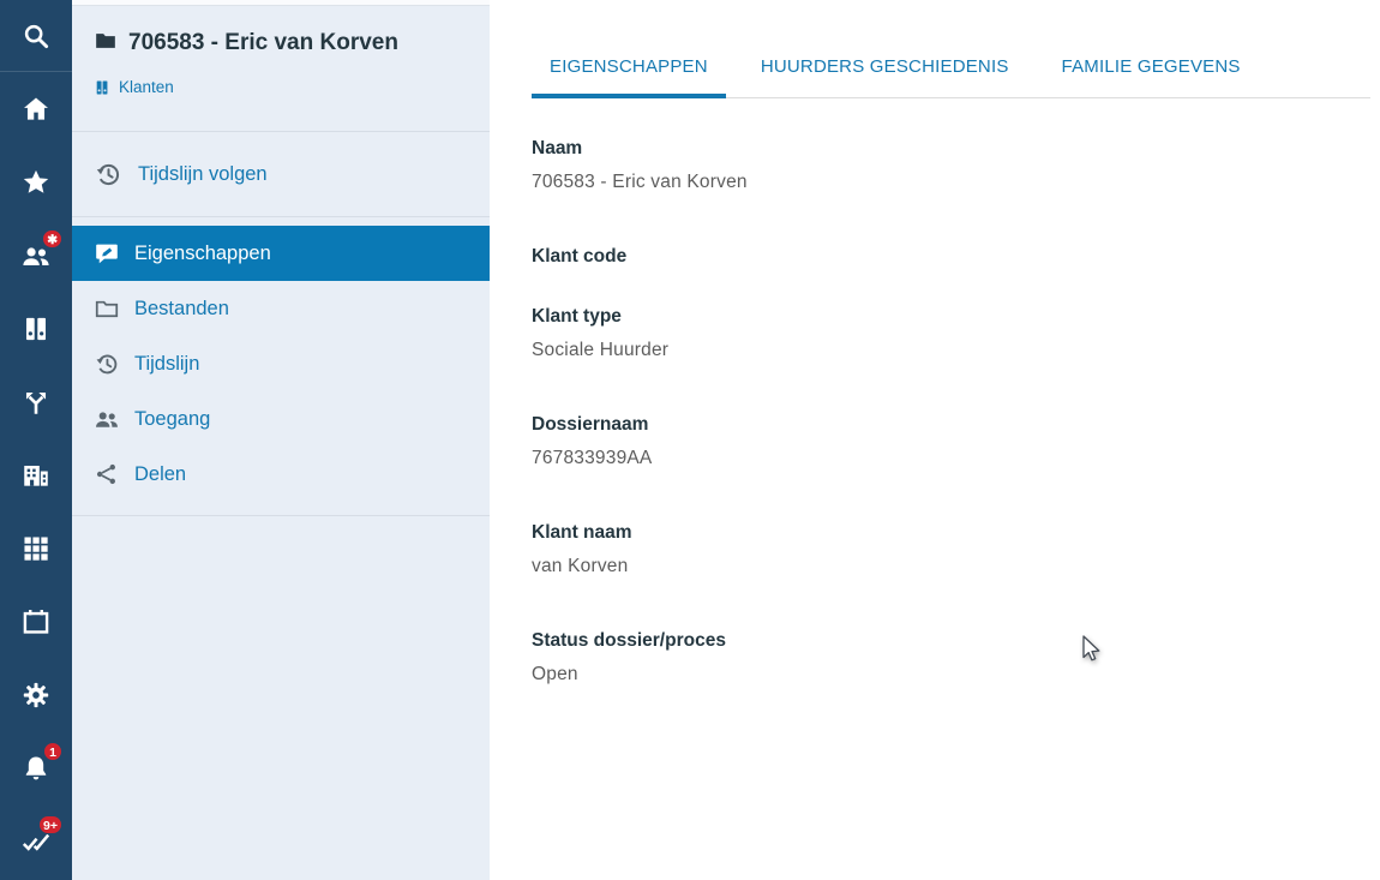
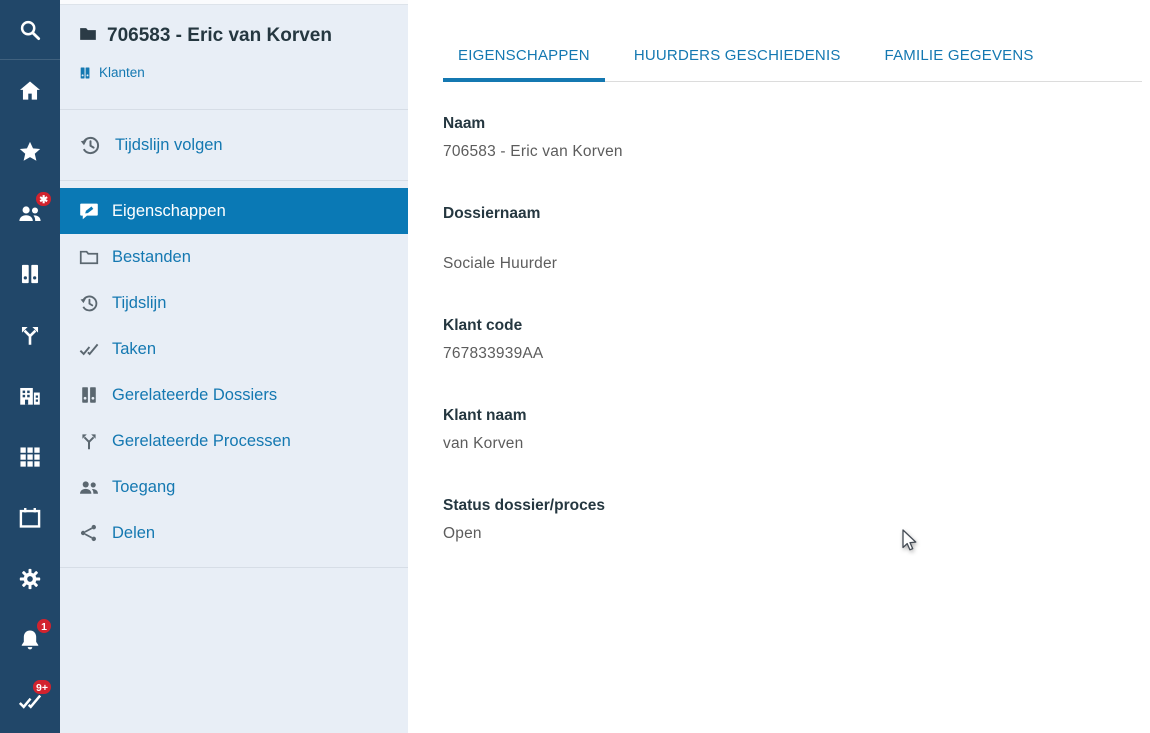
  ✱
  1
  9+
  706583 - Eric van Korven
  Klanten
  Tijdslijn volgen
  Eigenschappen
  Bestanden
  Tijdslijn
+ Taken
+ Gerelateerde Dossiers
+ Gerelateerde Processen
  Toegang
  Delen
  EIGENSCHAPPEN
  HUURDERS GESCHIEDENIS
  FAMILIE GEGEVENS
  Naam
  706583 - Eric van Korven
- Klant code
+ Dossiernaam
- Klant type
  Sociale Huurder
- Dossiernaam
+ Klant code
  767833939AA
  Klant naam
  van Korven
  Status dossier/proces
  Open
